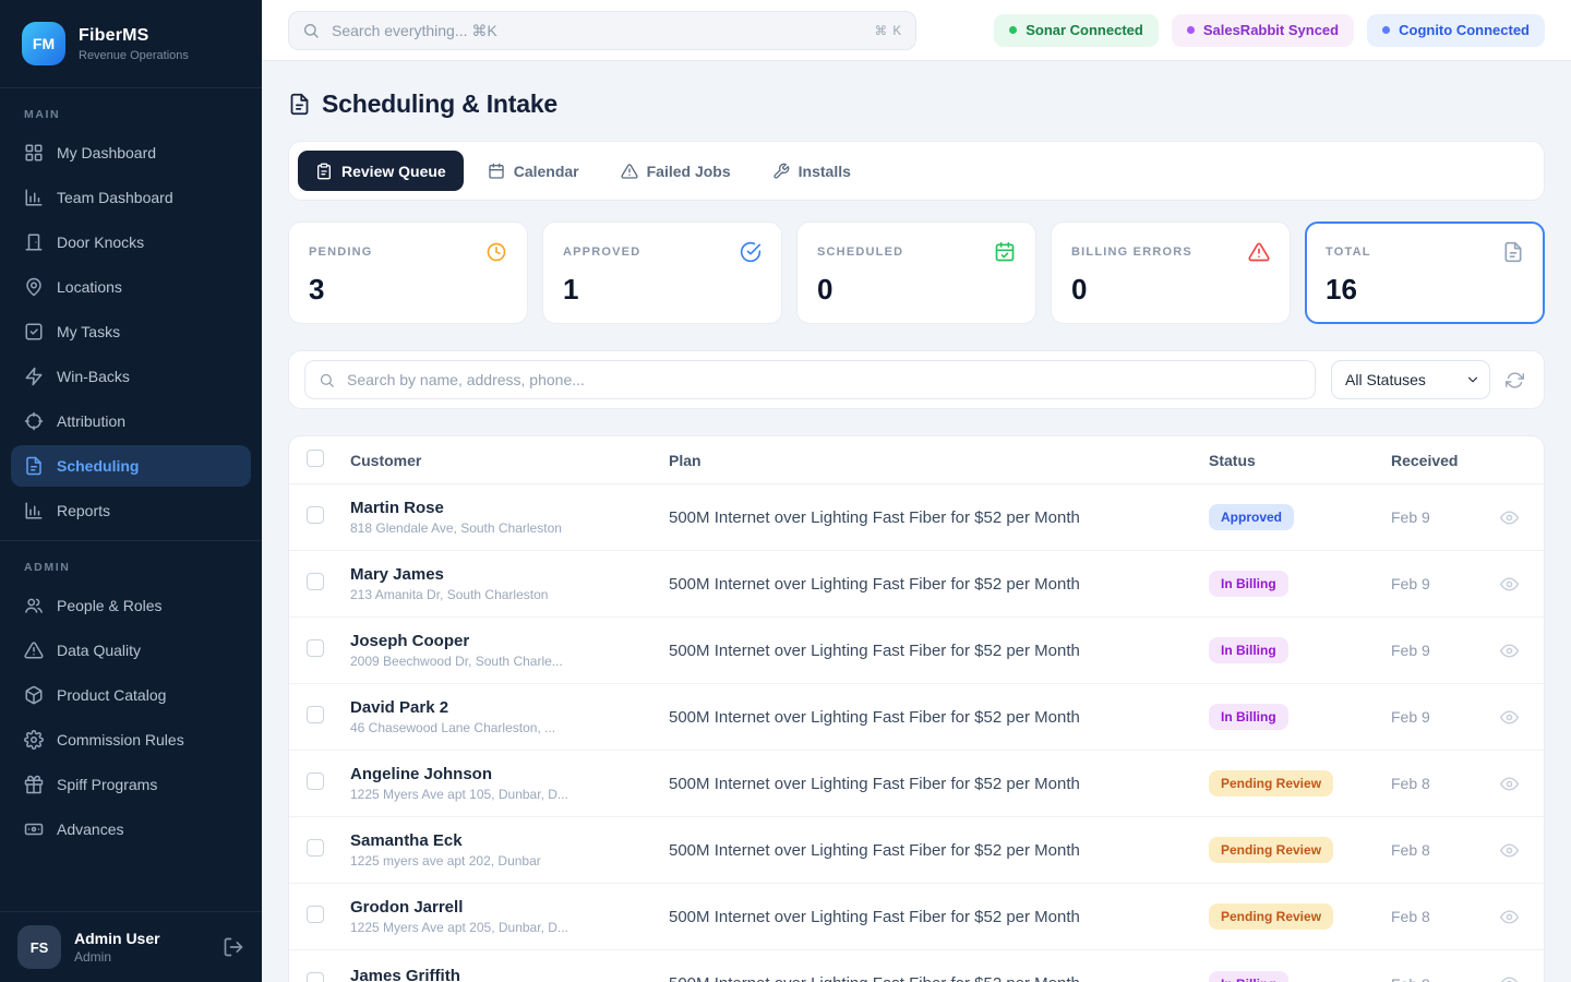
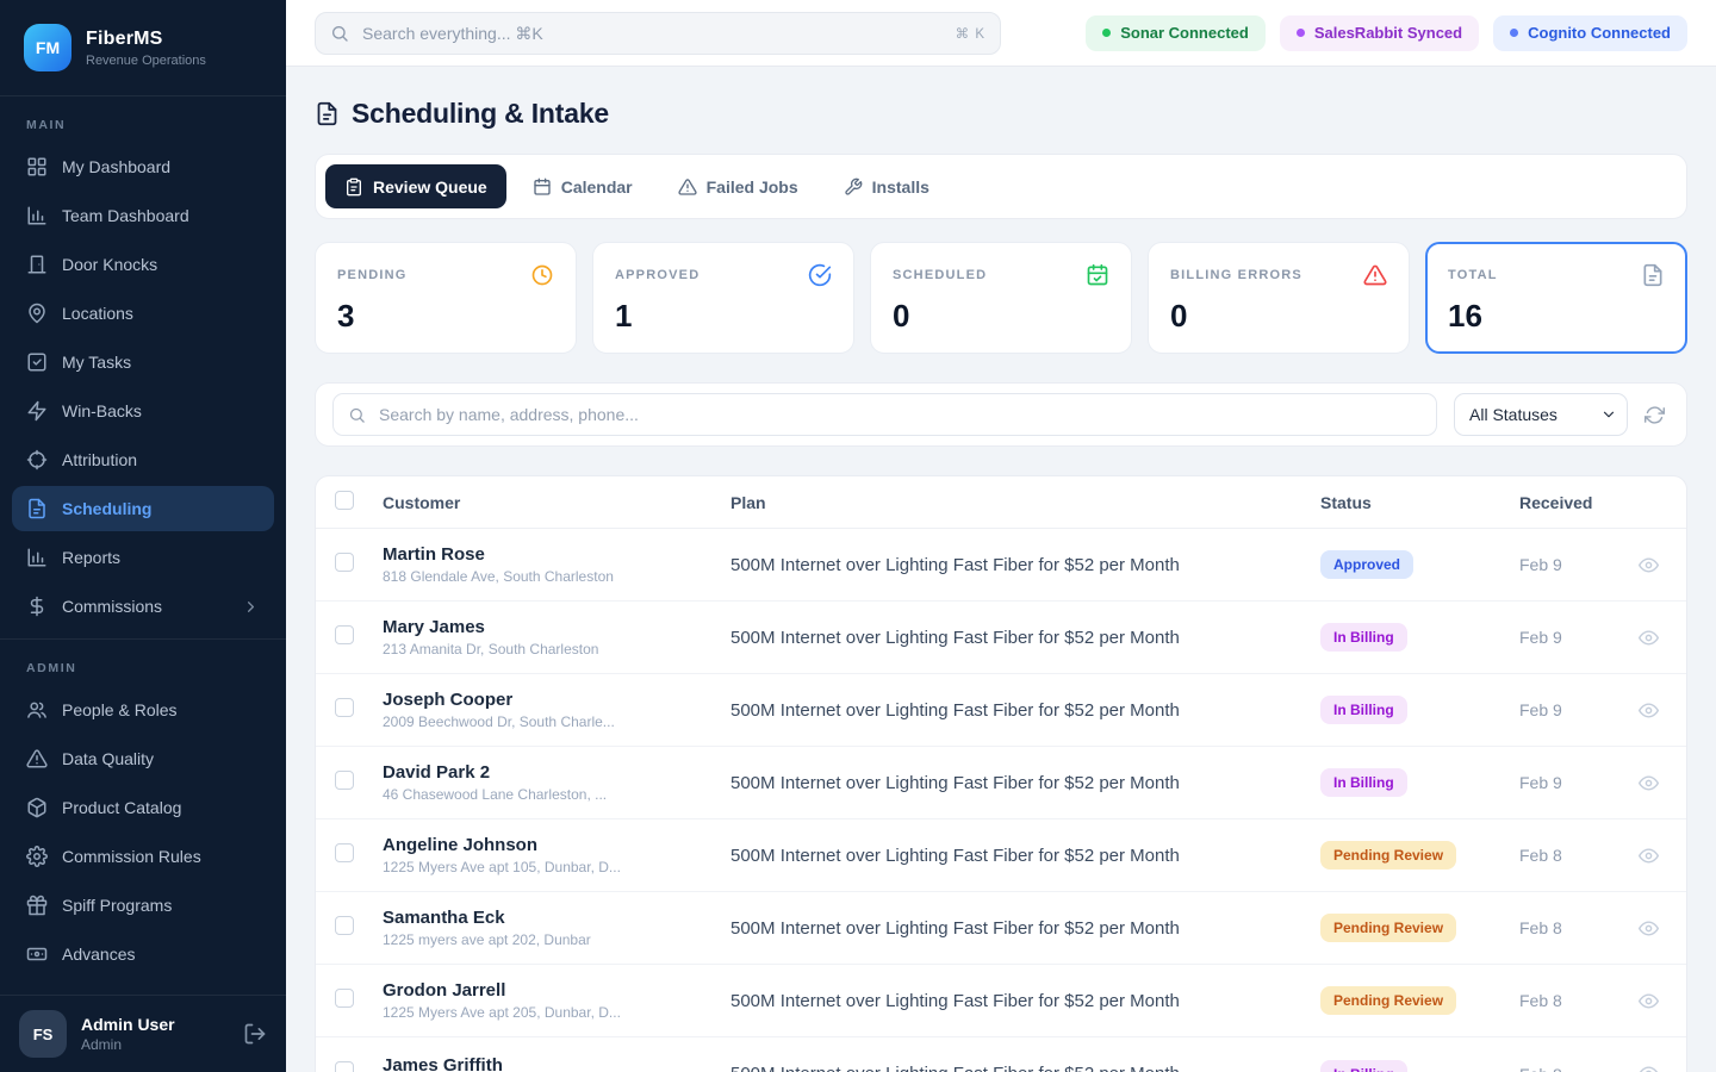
  FM
  FiberMS
  Revenue Operations
  MAIN
  My Dashboard
  Team Dashboard
  Door Knocks
  Locations
  My Tasks
  Win-Backs
  Attribution
  Scheduling
  Reports
+ Commissions
  ADMIN
  People & Roles
  Data Quality
  Product Catalog
  Commission Rules
  Spiff Programs
  Advances
  FS
  Admin User
  Admin
  Search everything... ⌘K
  ⌘ K
  Sonar Connected
  SalesRabbit Synced
  Cognito Connected
  Scheduling & Intake
  Review Queue
  Calendar
  Failed Jobs
  Installs
  PENDING
  3
  APPROVED
  1
  SCHEDULED
  0
  BILLING ERRORS
  0
  TOTAL
  16
  Search by name, address, phone...
  All Statuses
  Customer
  Plan
  Status
  Received
  Martin Rose
  818 Glendale Ave, South Charleston
  500M Internet over Lighting Fast Fiber for $52 per Month
  Approved
  Feb 9
  Mary James
  213 Amanita Dr, South Charleston
  500M Internet over Lighting Fast Fiber for $52 per Month
  In Billing
  Feb 9
  Joseph Cooper
  2009 Beechwood Dr, South Charle...
  500M Internet over Lighting Fast Fiber for $52 per Month
  In Billing
  Feb 9
  David Park 2
  46 Chasewood Lane Charleston, ...
  500M Internet over Lighting Fast Fiber for $52 per Month
  In Billing
  Feb 9
  Angeline Johnson
  1225 Myers Ave apt 105, Dunbar, D...
  500M Internet over Lighting Fast Fiber for $52 per Month
  Pending Review
  Feb 8
  Samantha Eck
  1225 myers ave apt 202, Dunbar
  500M Internet over Lighting Fast Fiber for $52 per Month
  Pending Review
  Feb 8
  Grodon Jarrell
  1225 Myers Ave apt 205, Dunbar, D...
  500M Internet over Lighting Fast Fiber for $52 per Month
  Pending Review
  Feb 8
  James Griffith
